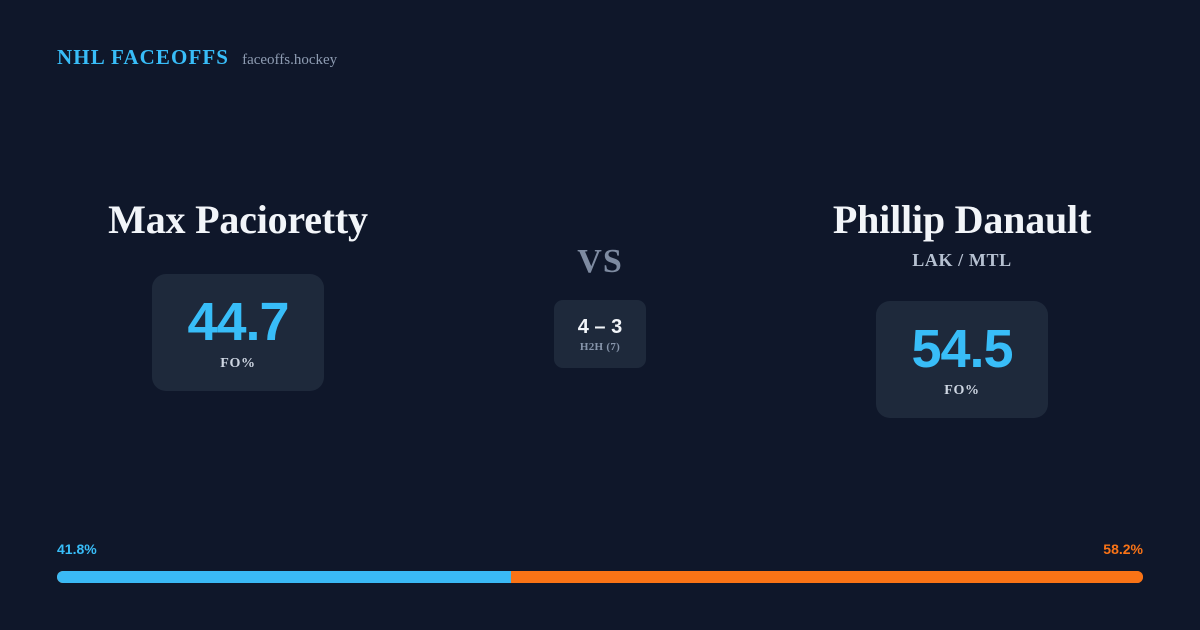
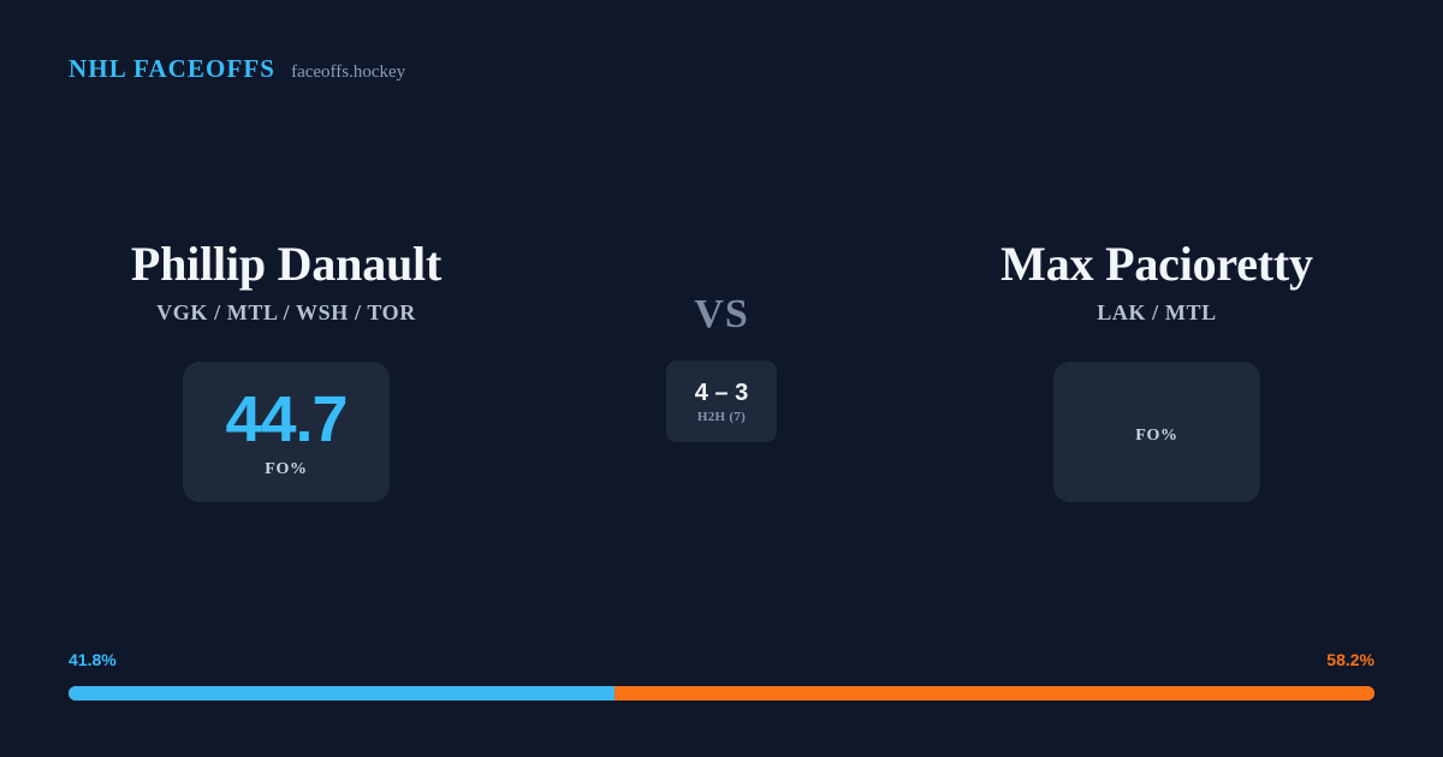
  NHL FACEOFFS
  faceoffs.hockey
- Max Pacioretty
+ Phillip Danault
+ VGK / MTL / WSH / TOR
  44.7
  FO%
  VS
  4 – 3
  H2H (7)
- Phillip Danault
+ Max Pacioretty
  LAK / MTL
- 54.5
  FO%
  41.8%
  58.2%
